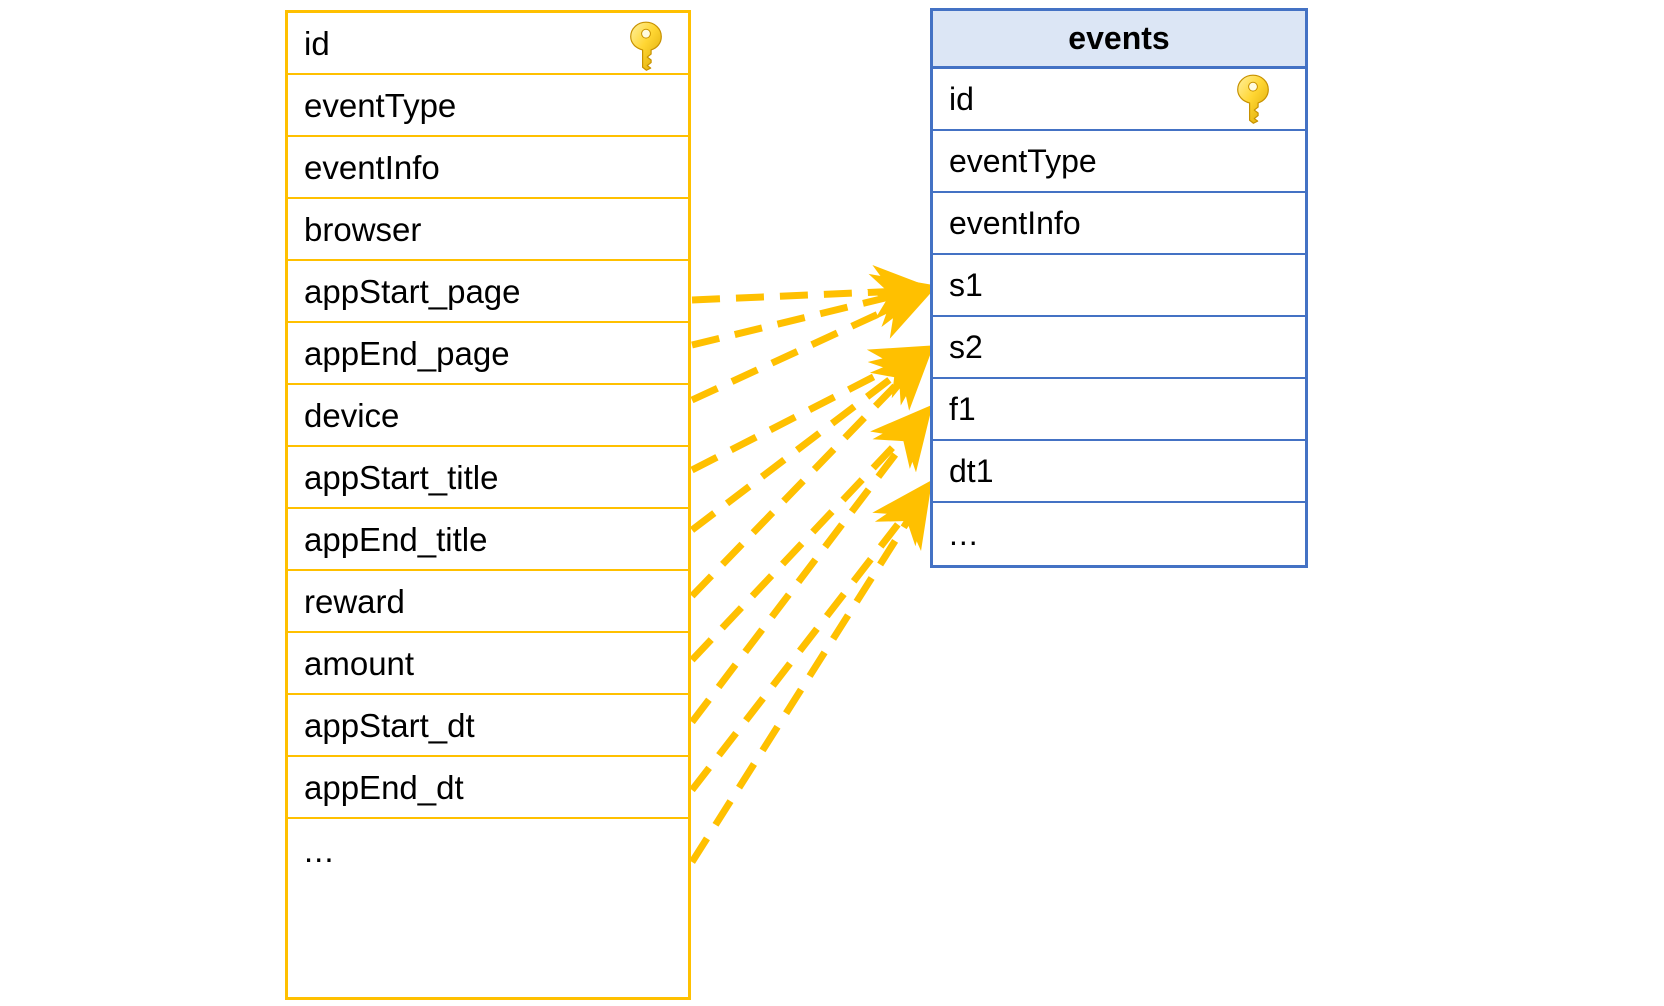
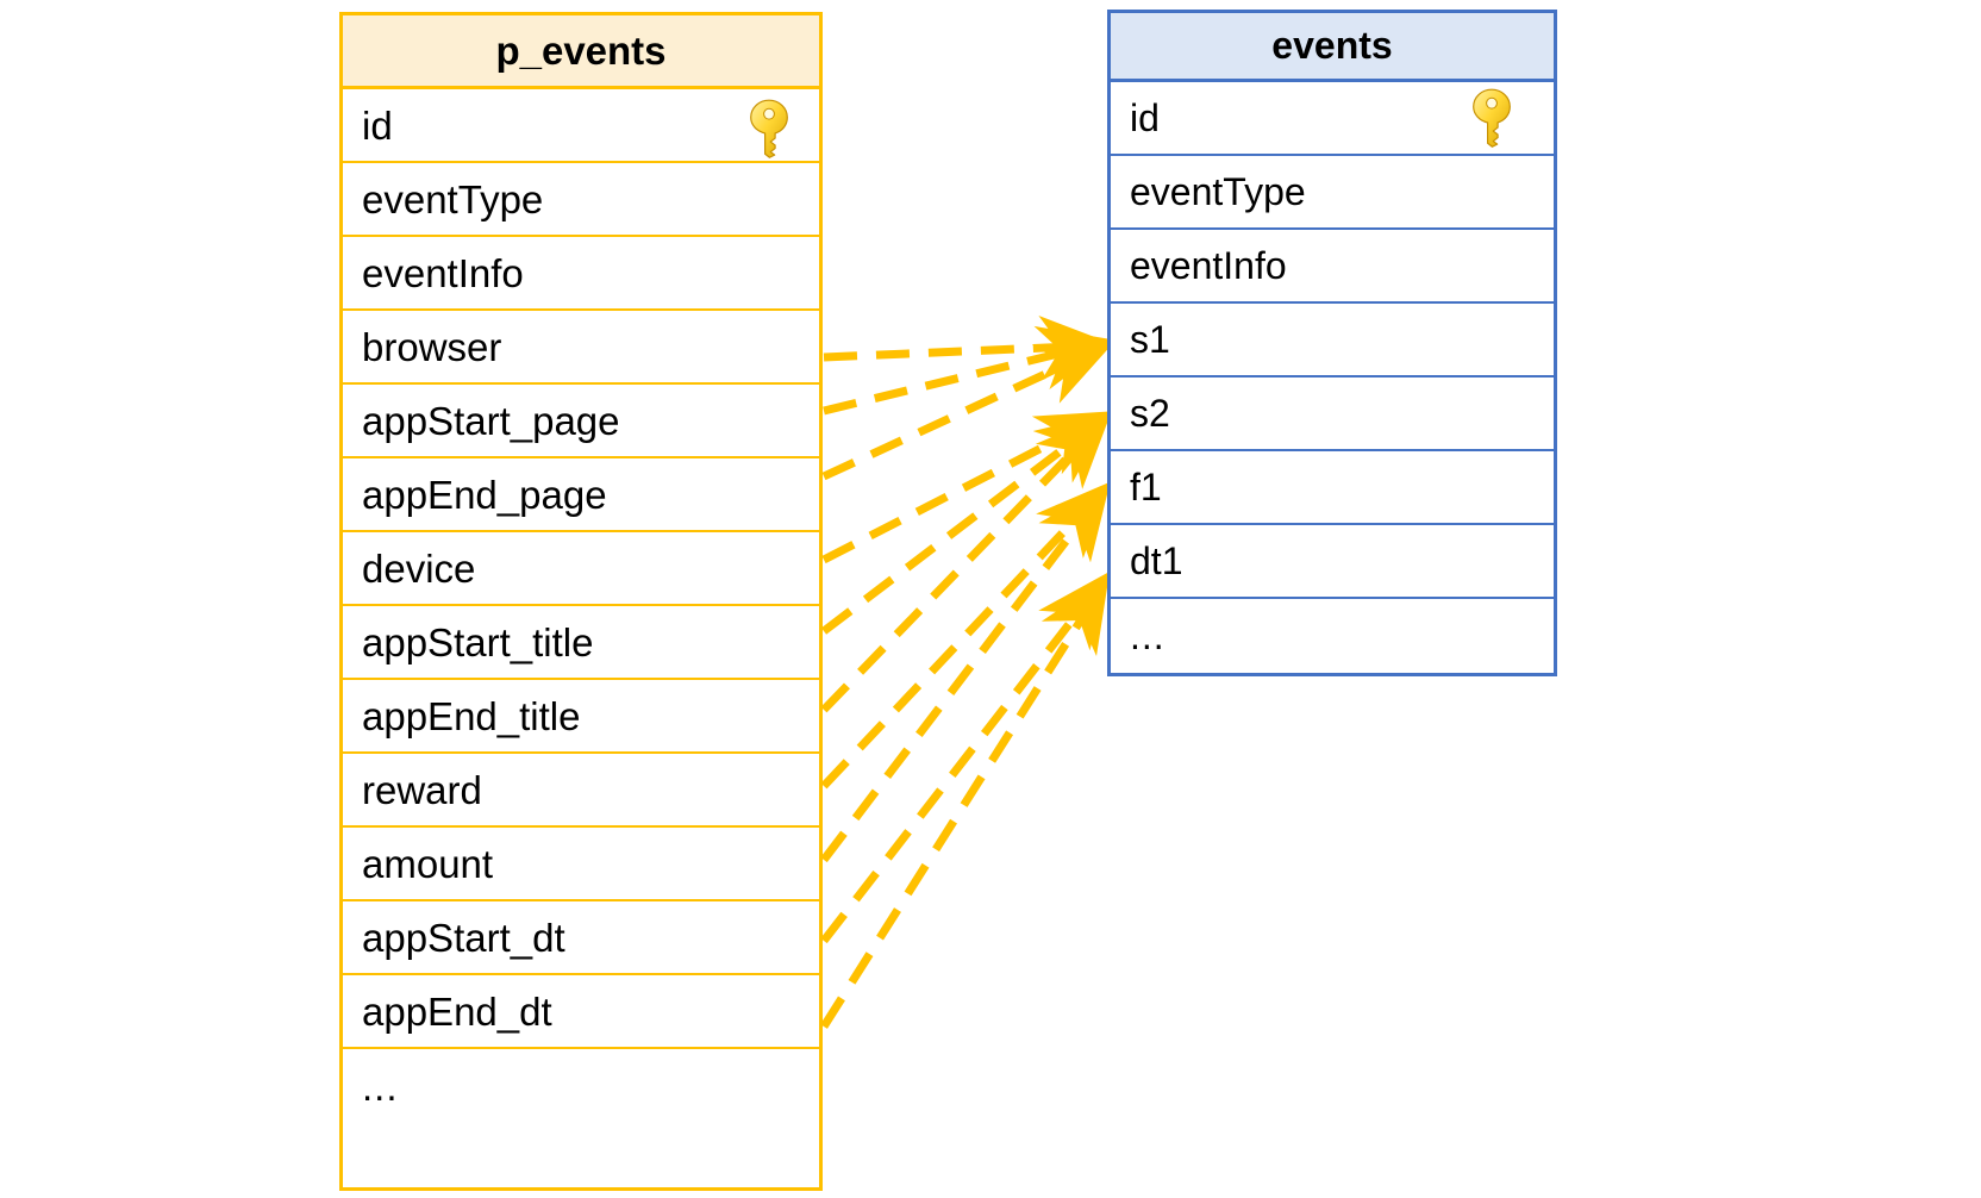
+ p_events
  id
  eventType
  eventInfo
  browser
  appStart_page
  appEnd_page
  device
  appStart_title
  appEnd_title
  reward
  amount
  appStart_dt
  appEnd_dt
  ...
  events
  id
  eventType
  eventInfo
  s1
  s2
  f1
  dt1
  ...
